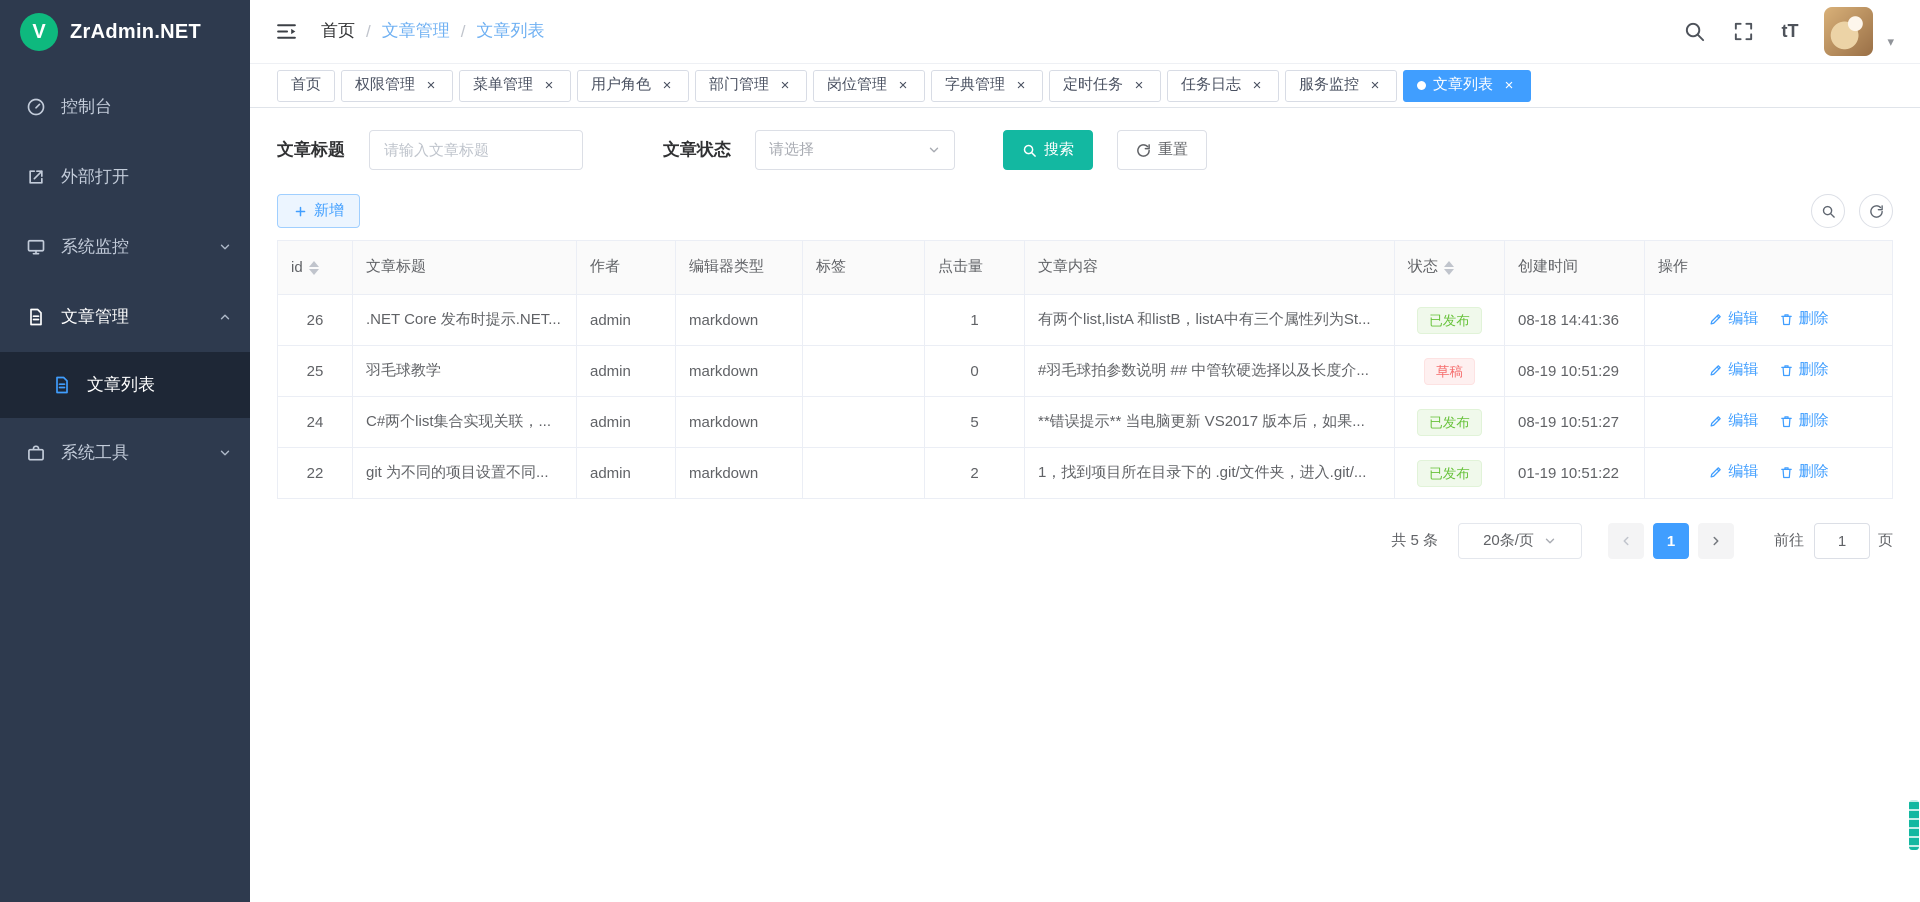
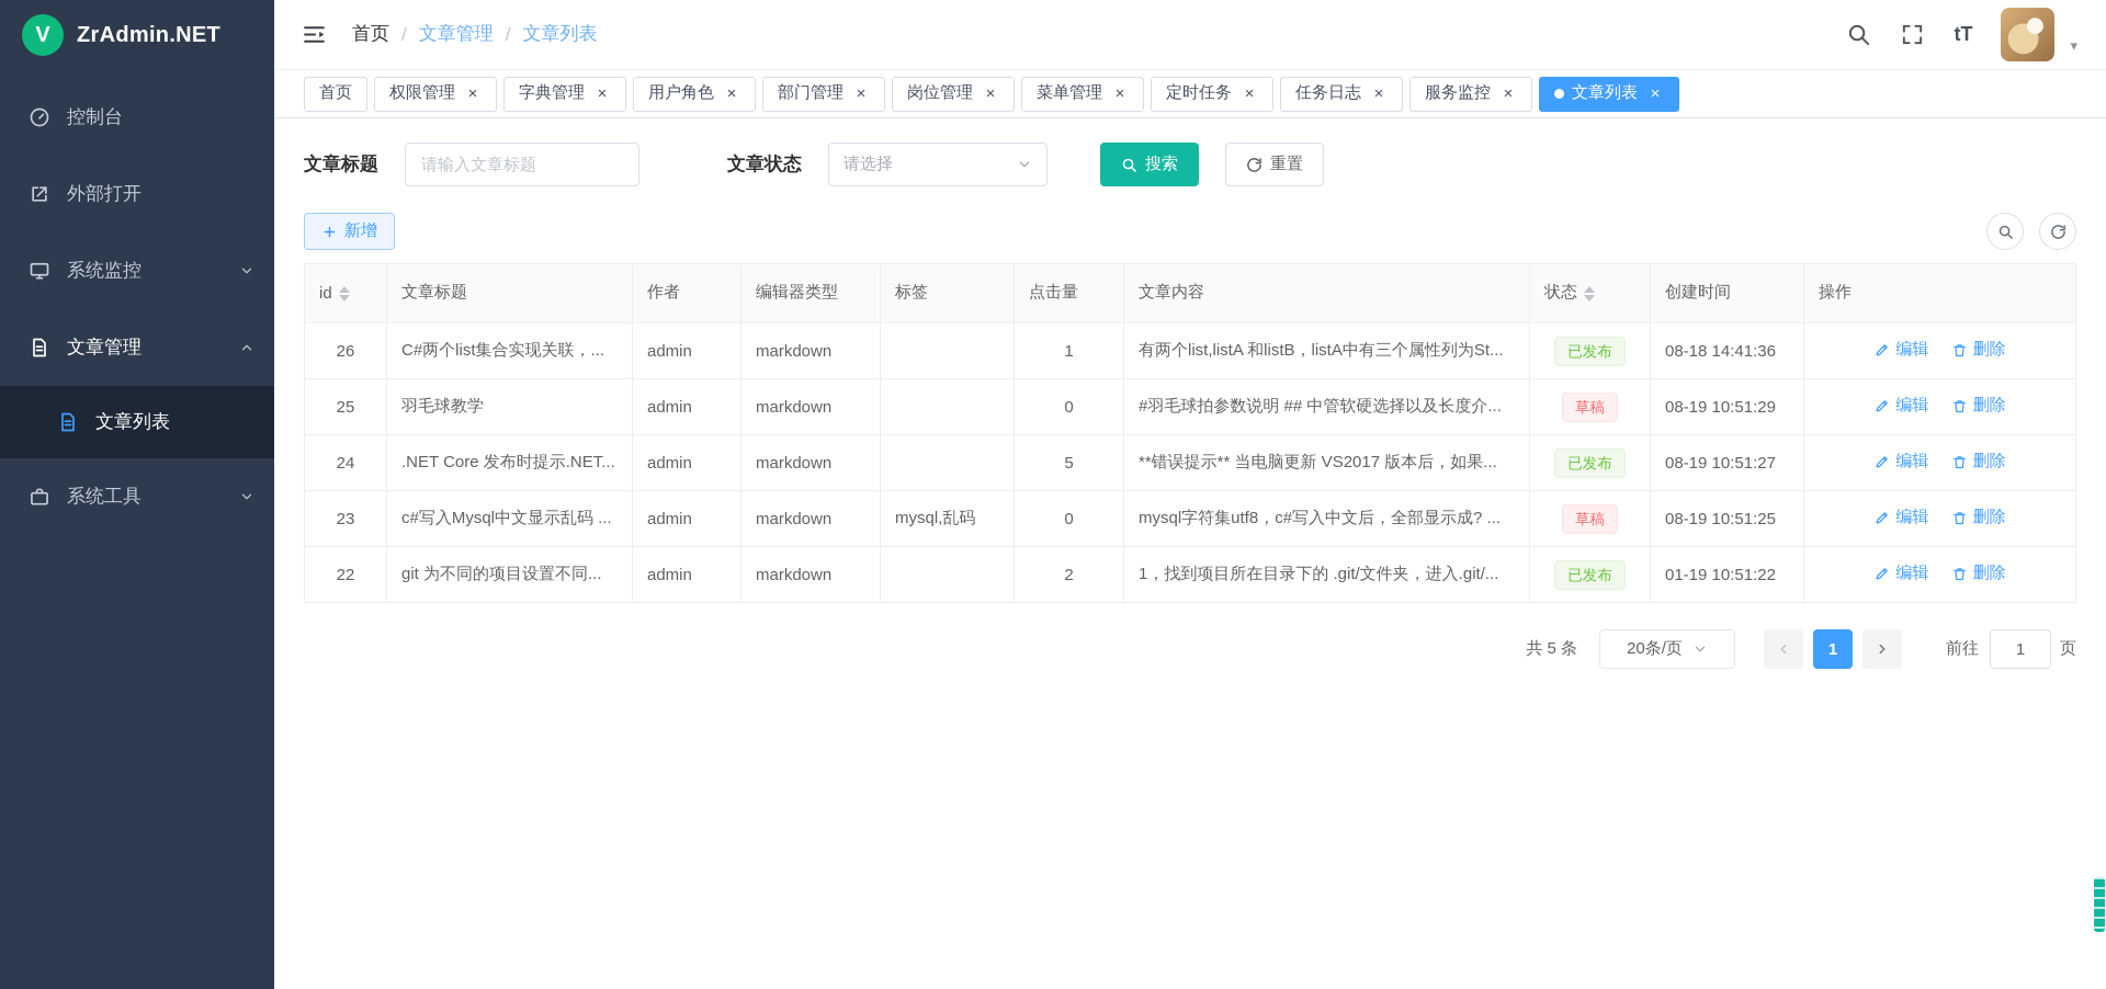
  V
  ZrAdmin.NET
  控制台
  外部打开
  系统监控
  文章管理
  文章列表
  系统工具
  首页
  /
  文章管理
  /
  文章列表
  tT
  ▾
  首页
  权限管理
  ×
- 菜单管理
+ 字典管理
  ×
  用户角色
  ×
  部门管理
  ×
  岗位管理
  ×
- 字典管理
+ 菜单管理
  ×
  定时任务
  ×
  任务日志
  ×
  服务监控
  ×
  文章列表
  ×
  文章标题
  请输入文章标题
  文章状态
  请选择
  搜索
  重置
  新增
  id	文章标题	作者	编辑器类型	标签	点击量	文章内容	状态	创建时间	操作
- 26	.NET Core 发布时提示.NET...	admin	markdown		1	有两个list,listA 和listB，listA中有三个属性列为St...	已发布	08-18 14:41:36	编辑 删除
+ 26	C#两个list集合实现关联，...	admin	markdown		1	有两个list,listA 和listB，listA中有三个属性列为St...	已发布	08-18 14:41:36	编辑 删除
  25	羽毛球教学	admin	markdown		0	#羽毛球拍参数说明 ## 中管软硬选择以及长度介...	草稿	08-19 10:51:29	编辑 删除
- 24	C#两个list集合实现关联，...	admin	markdown		5	**错误提示** 当电脑更新 VS2017 版本后，如果...	已发布	08-19 10:51:27	编辑 删除
+ 24	.NET Core 发布时提示.NET...	admin	markdown		5	**错误提示** 当电脑更新 VS2017 版本后，如果...	已发布	08-19 10:51:27	编辑 删除
+ 23	c#写入Mysql中文显示乱码 ...	admin	markdown	mysql,乱码	0	mysql字符集utf8，c#写入中文后，全部显示成? ...	草稿	08-19 10:51:25	编辑 删除
  22	git 为不同的项目设置不同...	admin	markdown		2	1，找到项目所在目录下的 .git/文件夹，进入.git/...	已发布	01-19 10:51:22	编辑 删除
  共 5 条
  20条/页
  1
  前往
  1
  页
